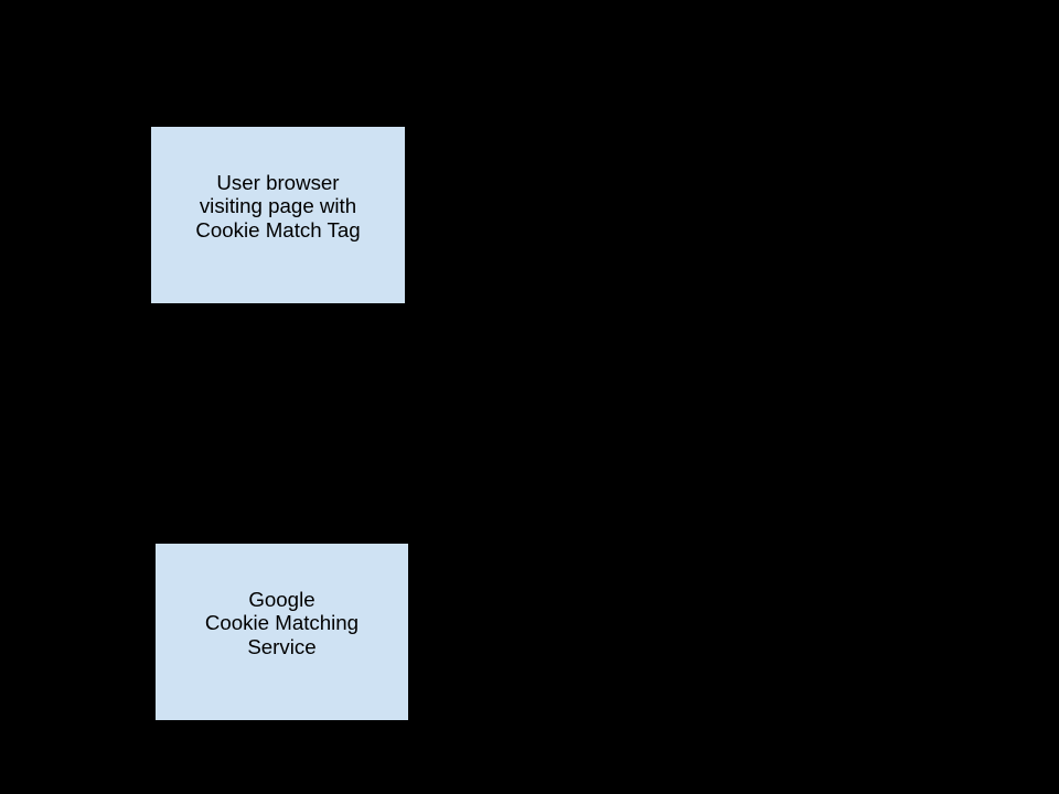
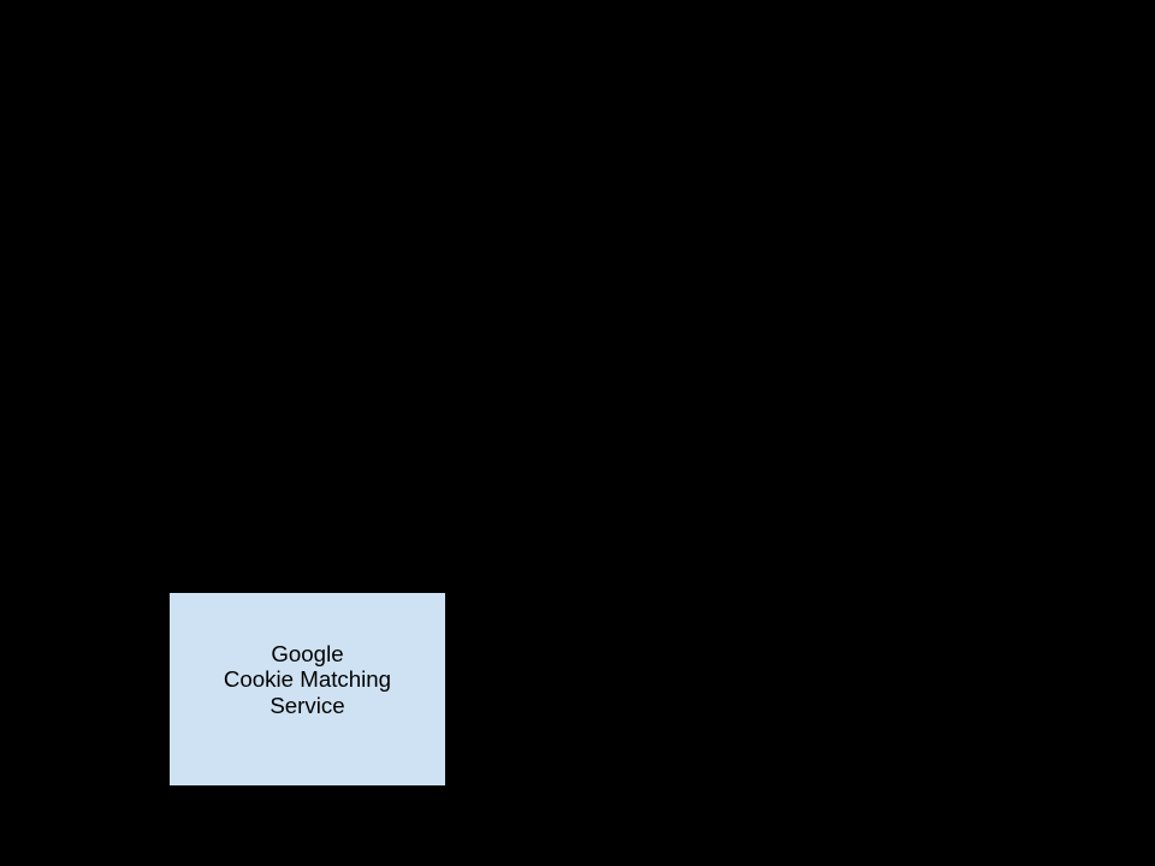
- User browser
- visiting page with
- Cookie Match Tag
  Google
  Cookie Matching
  Service
